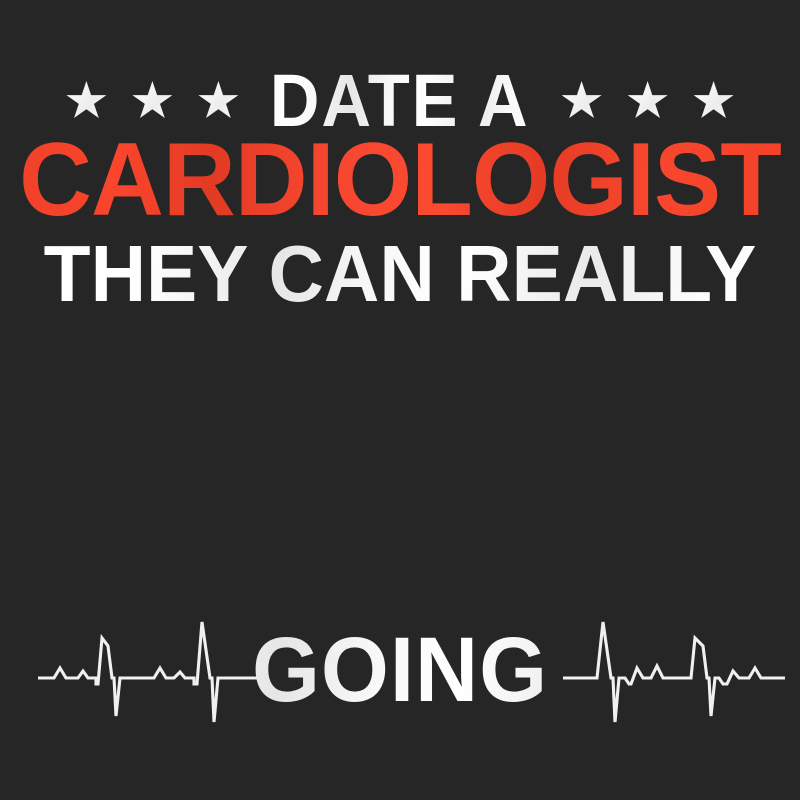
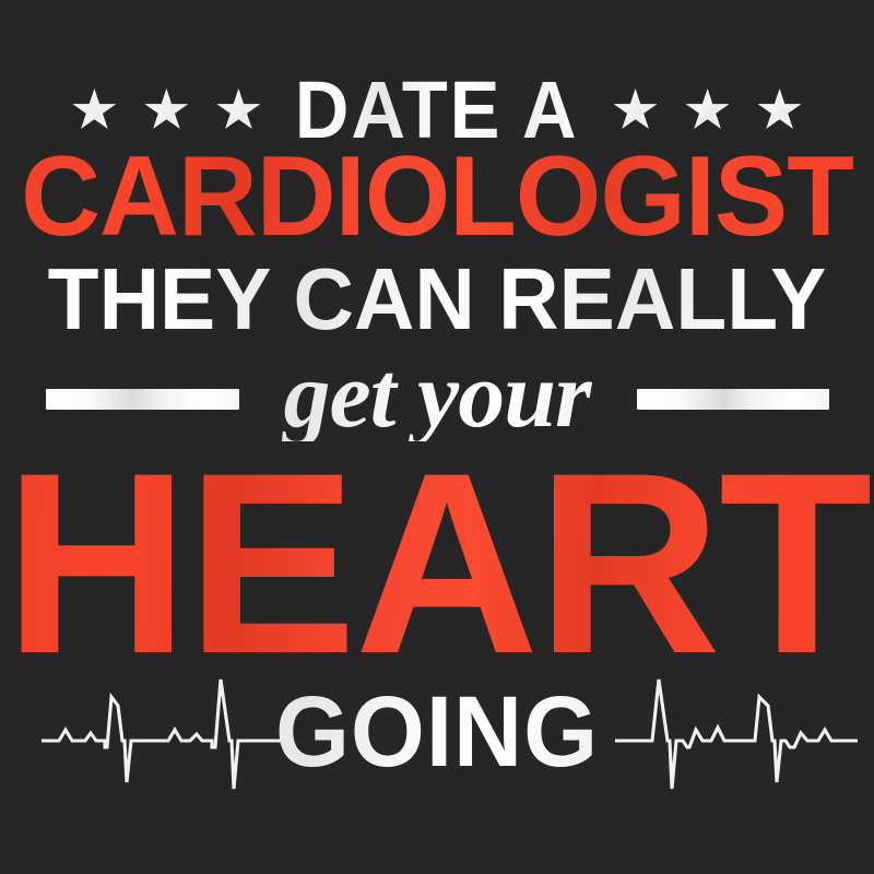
  DATE A
  CARDIOLOGIST
  THEY CAN REALLY
+ get your
+ HEART
  GOING
